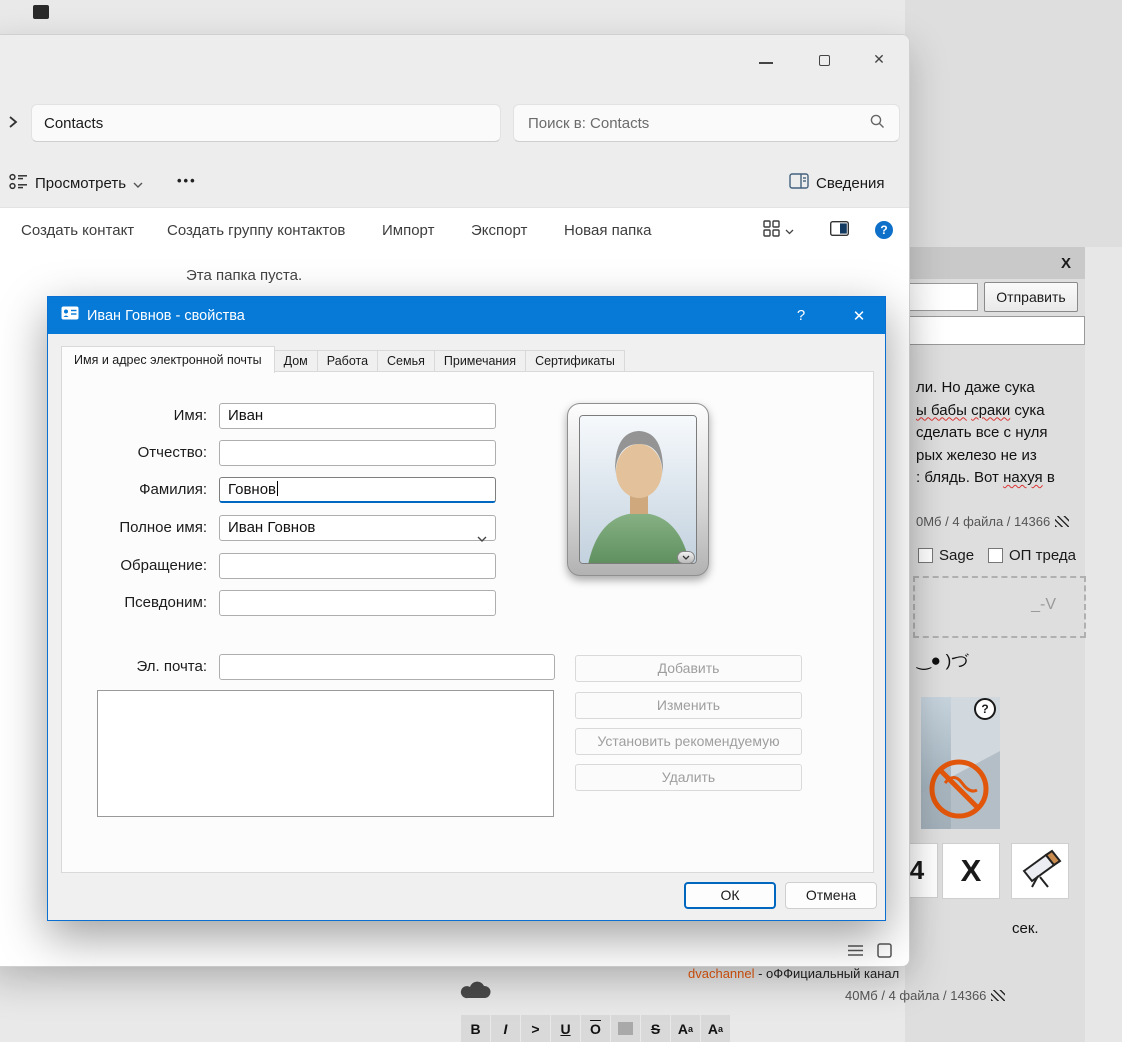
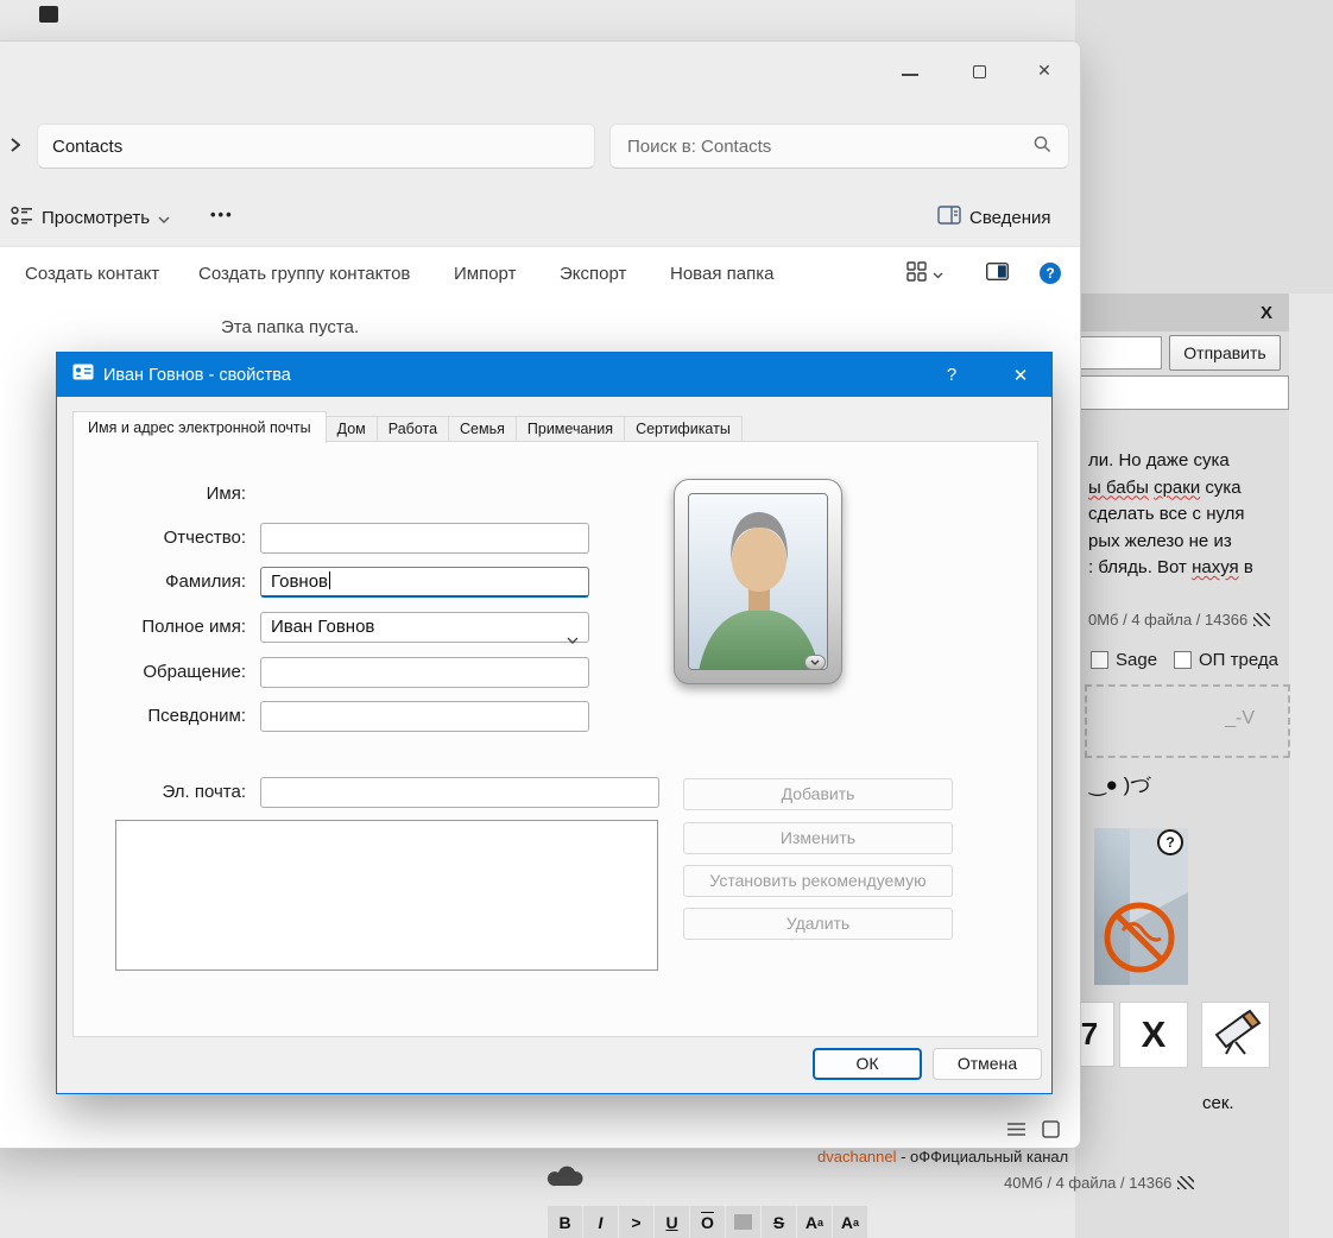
  X
  Отправить
  ли. Но даже сука
  ы бабы сраки сука
  сделать все с нуля
  рых железо не из
  : блядь. Вот нахуя в
  0Мб / 4 файла / 14366
  Sage
  ОП треда
  _-V
  ‿● )づ
  ?
- 4
+ 7
  X
  сек.
  dvachannel - оФФициальный канал
  40Мб / 4 файла / 14366
  B
  I
  >
  U
  O
  S
  A
  a
  A
  a
  ✕
  Contacts
  Поиск в: Contacts
  Просмотреть
  •••
  Сведения
  Создать контакт
  Создать группу контактов
  Импорт
  Экспорт
  Новая папка
  ?
  Эта папка пуста.
  Иван Говнов - свойства
  ?
  ✕
  Имя и адрес электронной почты
  Дом
  Работа
  Семья
  Примечания
  Сертификаты
  Имя:
- Иван
  Отчество:
  Фамилия:
  Говнов
  Полное имя:
  Иван Говнов
  Обращение:
  Псевдоним:
  Эл. почта:
  Добавить
  Изменить
  Установить рекомендуемую
  Удалить
  ОК
  Отмена
